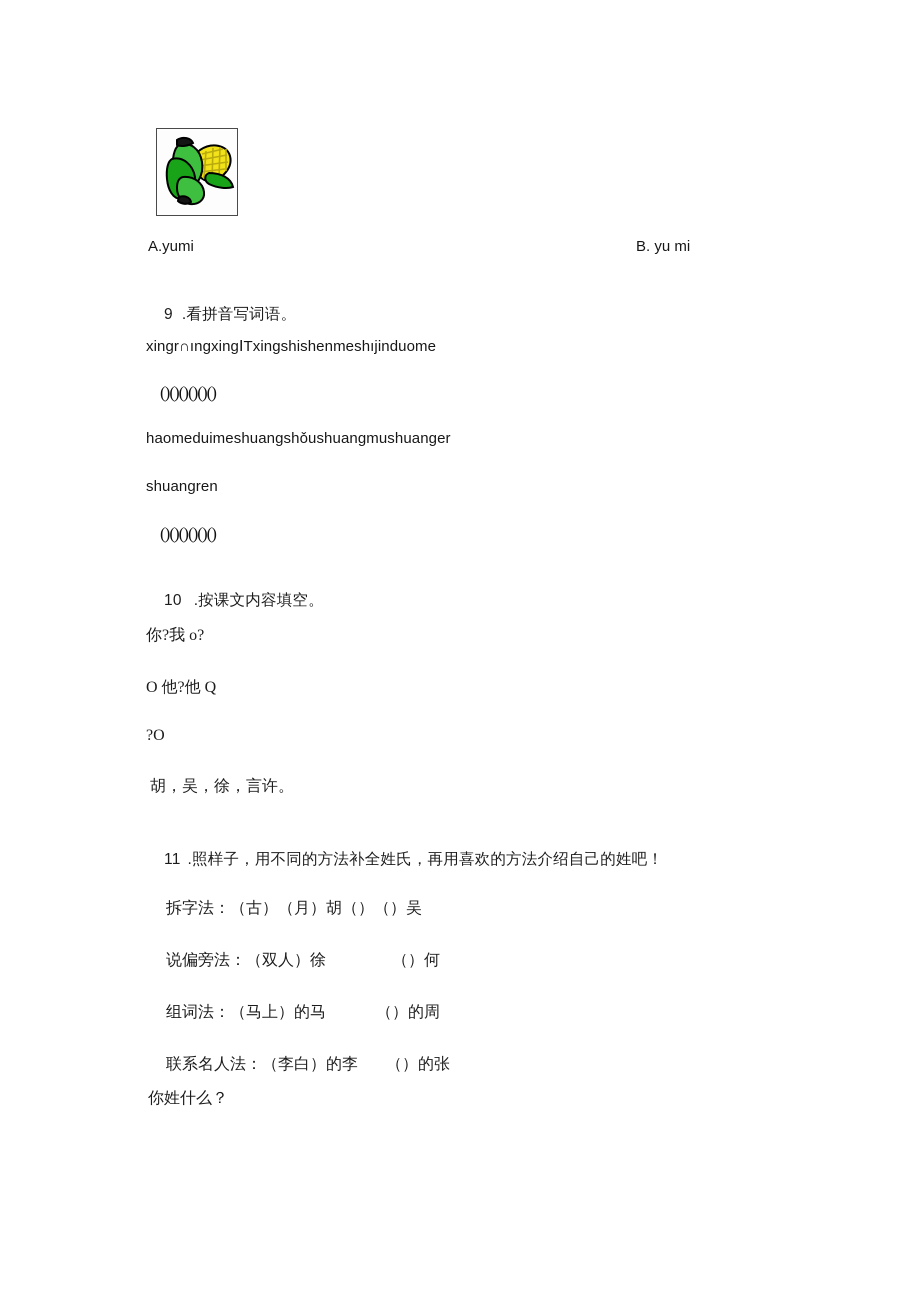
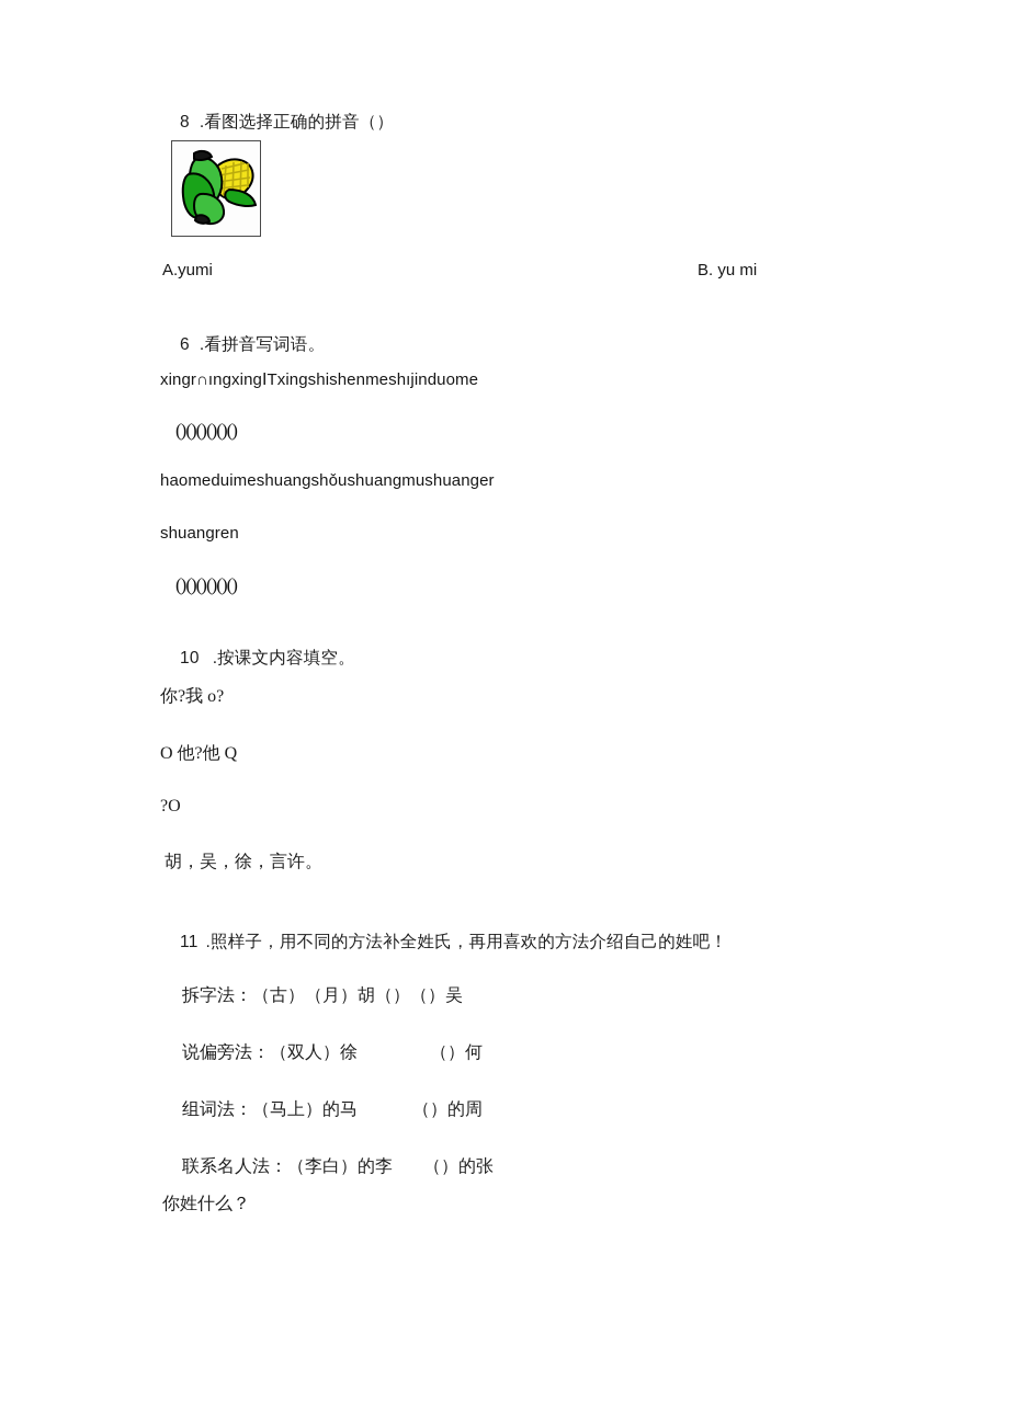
+ 8 .看图选择正确的拼音（）
  A.yumi
  B. yu mi
- 9 .看拼音写词语。
+ 6 .看拼音写词语。
  xingr∩ıngxingⅠTxingshishenmeshıjinduome
  ()()()()()()
  haomeduimeshuangshǒushuangmushuanger
  shuangren
  ()()()()()()
  10 .按课文内容填空。
  你?我 o?
  O 他?他 Q
  ?O
  胡，吴，徐，言许。
  11 .照样子，用不同的方法补全姓氏，再用喜欢的方法介绍自己的姓吧！
  拆字法：（古）（月）胡（）（）吴
  说偏旁法：（双人）徐 （）何
  组词法：（马上）的马 （）的周
  联系名人法：（李白）的李 （）的张
  你姓什么？
